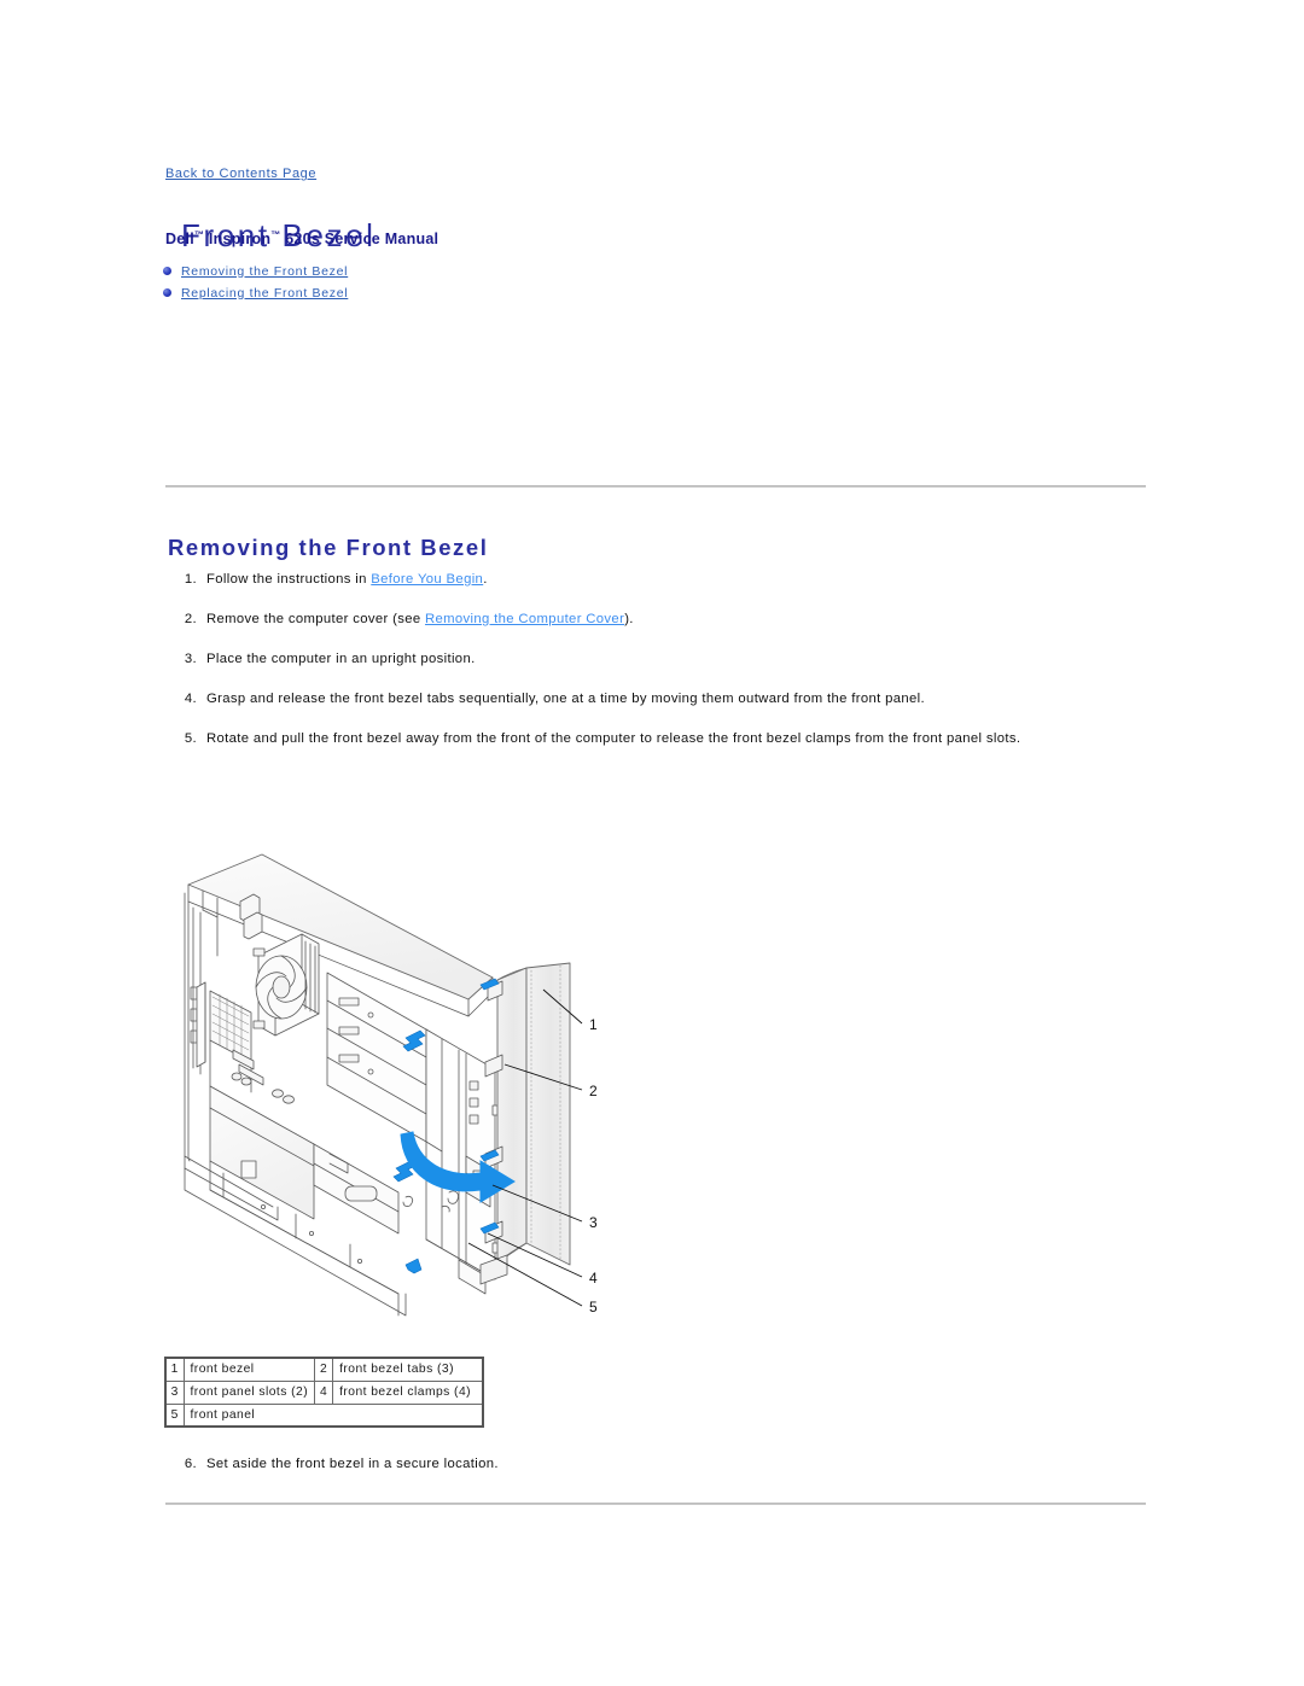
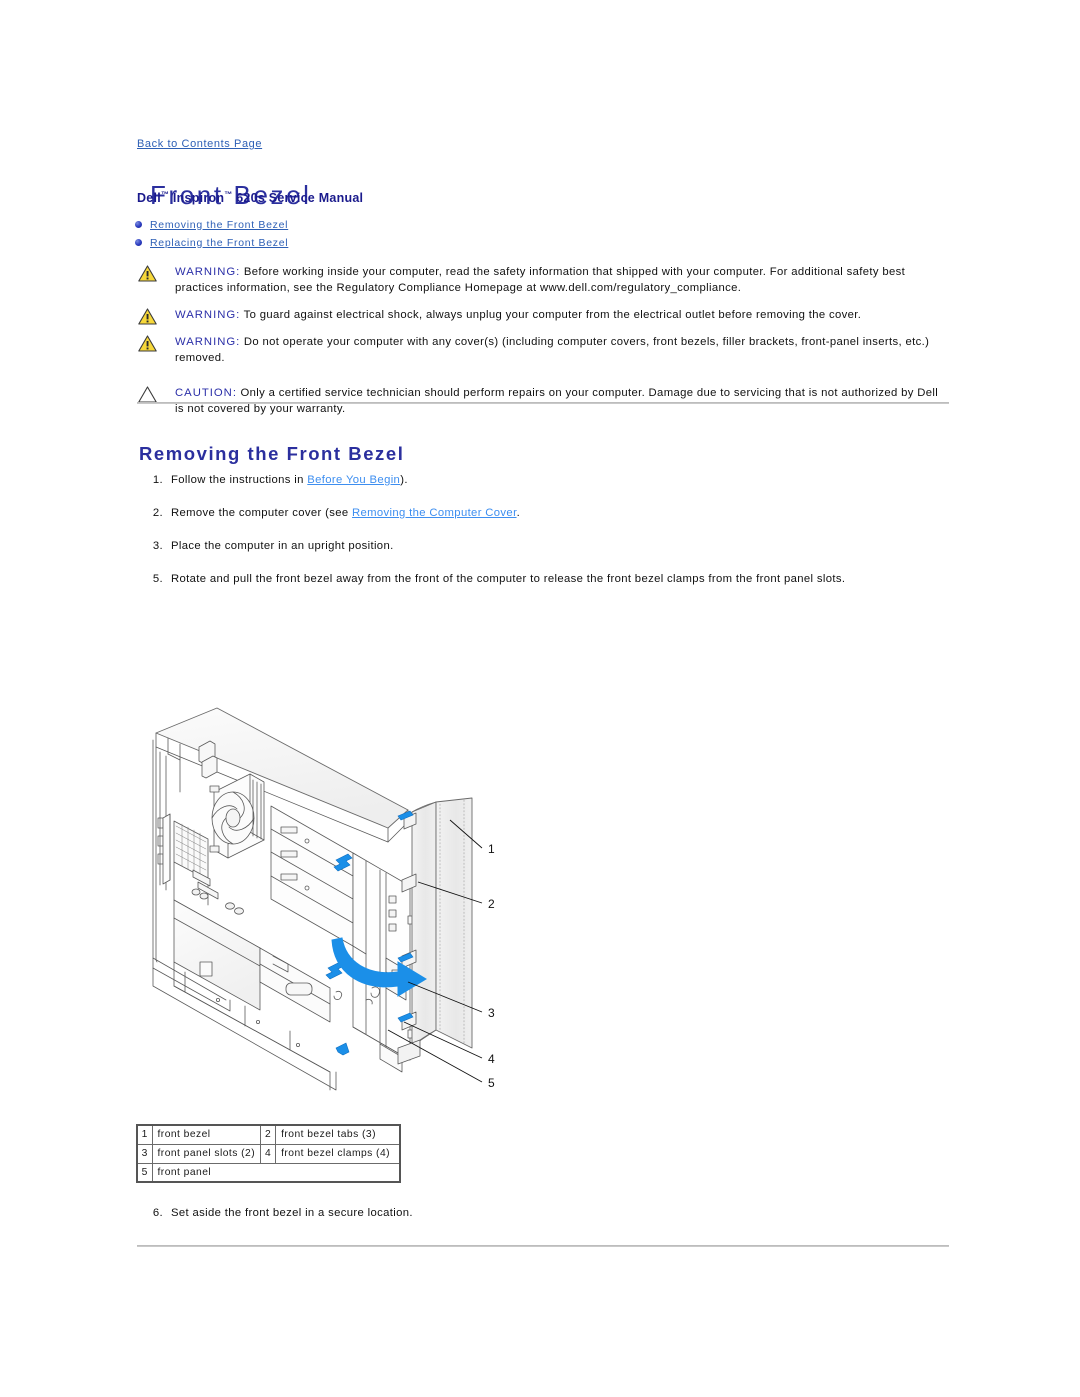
  Back to Contents Page
  Front Bezel
  Dell™ Inspiron™ 620s Service Manual
  Removing the Front Bezel
  Replacing the Front Bezel
+ WARNING: Before working inside your computer, read the safety information that shipped with your computer. For additional safety best practices information, see the Regulatory Compliance Homepage at www.dell.com/regulatory_compliance.
+ WARNING: To guard against electrical shock, always unplug your computer from the electrical outlet before removing the cover.
+ WARNING: Do not operate your computer with any cover(s) (including computer covers, front bezels, filler brackets, front-panel inserts, etc.) removed.
+ CAUTION: Only a certified service technician should perform repairs on your computer. Damage due to servicing that is not authorized by Dell is not covered by your warranty.
  Removing the Front Bezel
  1.
- Follow the instructions in Before You Begin.
+ Follow the instructions in Before You Begin).
  2.
- Remove the computer cover (see Removing the Computer Cover).
+ Remove the computer cover (see Removing the Computer Cover.
  3.
  Place the computer in an upright position.
- 4.
- Grasp and release the front bezel tabs sequentially, one at a time by moving them outward from the front panel.
  5.
  Rotate and pull the front bezel away from the front of the computer to release the front bezel clamps from the front panel slots.
  1
  2
  3
  4
  5
  1	front bezel	2	front bezel tabs (3)
  3	front panel slots (2)	4	front bezel clamps (4)
  5	front panel
  6.
  Set aside the front bezel in a secure location.
